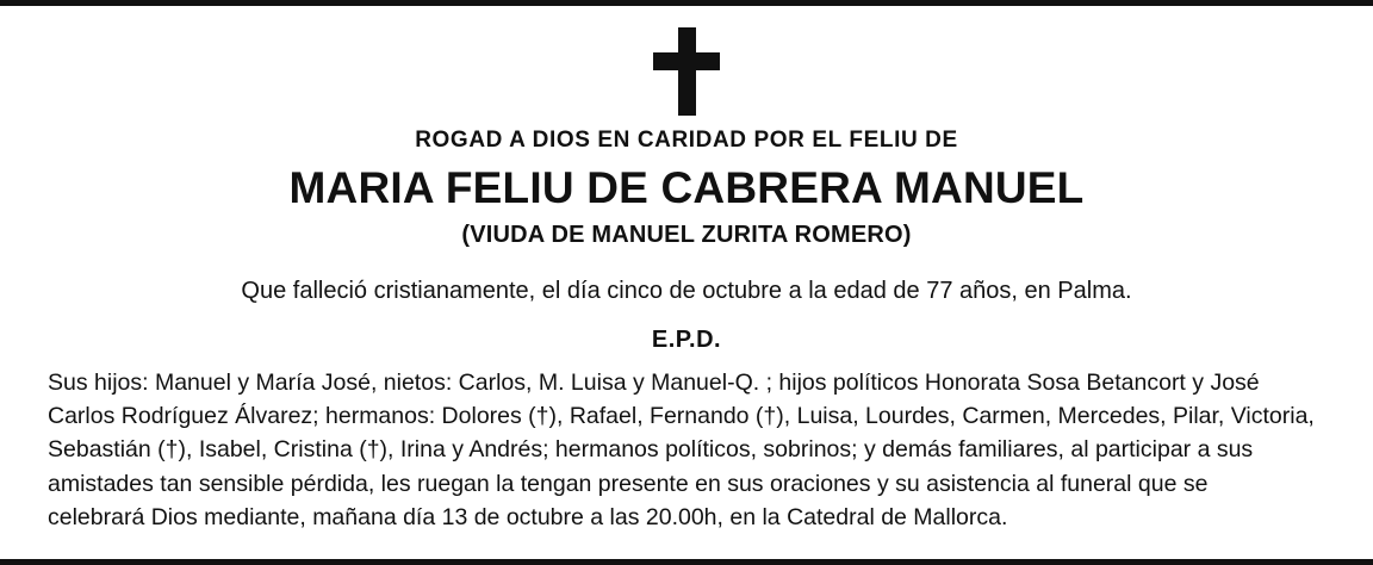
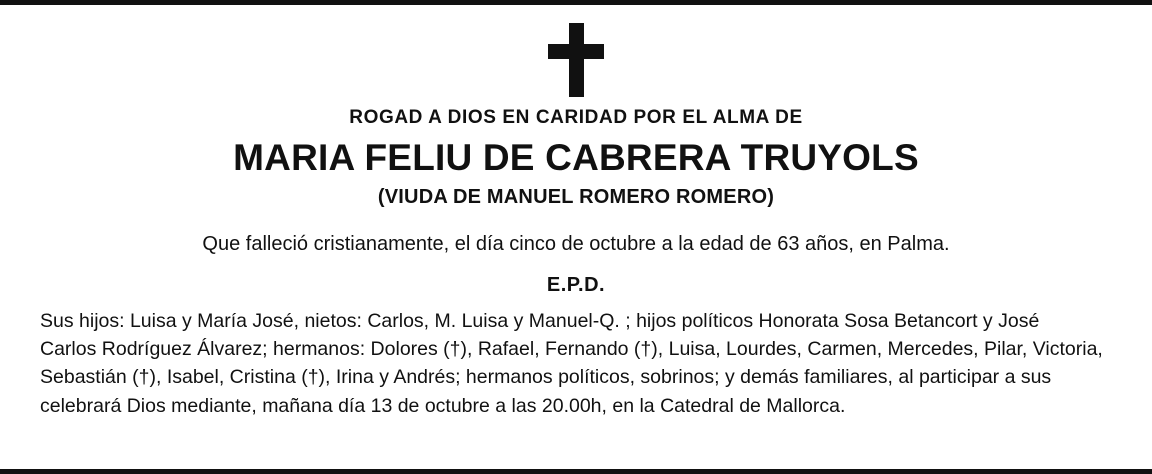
- ROGAD A DIOS EN CARIDAD POR EL FELIU DE
+ ROGAD A DIOS EN CARIDAD POR EL ALMA DE
- MARIA FELIU DE CABRERA MANUEL
+ MARIA FELIU DE CABRERA TRUYOLS
- (VIUDA DE MANUEL ZURITA ROMERO)
+ (VIUDA DE MANUEL ROMERO ROMERO)
- Que falleció cristianamente, el día cinco de octubre a la edad de 77 años, en Palma.
+ Que falleció cristianamente, el día cinco de octubre a la edad de 63 años, en Palma.
  E.P.D.
- Sus hijos: Manuel y María José, nietos: Carlos, M. Luisa y Manuel-Q. ; hijos políticos Honorata Sosa Betancort y José
+ Sus hijos: Luisa y María José, nietos: Carlos, M. Luisa y Manuel-Q. ; hijos políticos Honorata Sosa Betancort y José
  Carlos Rodríguez Álvarez; hermanos: Dolores (†), Rafael, Fernando (†), Luisa, Lourdes, Carmen, Mercedes, Pilar, Victoria,
  Sebastián (†), Isabel, Cristina (†), Irina y Andrés; hermanos políticos, sobrinos; y demás familiares, al participar a sus
- amistades tan sensible pérdida, les ruegan la tengan presente en sus oraciones y su asistencia al funeral que se
  celebrará Dios mediante, mañana día 13 de octubre a las 20.00h, en la Catedral de Mallorca.
